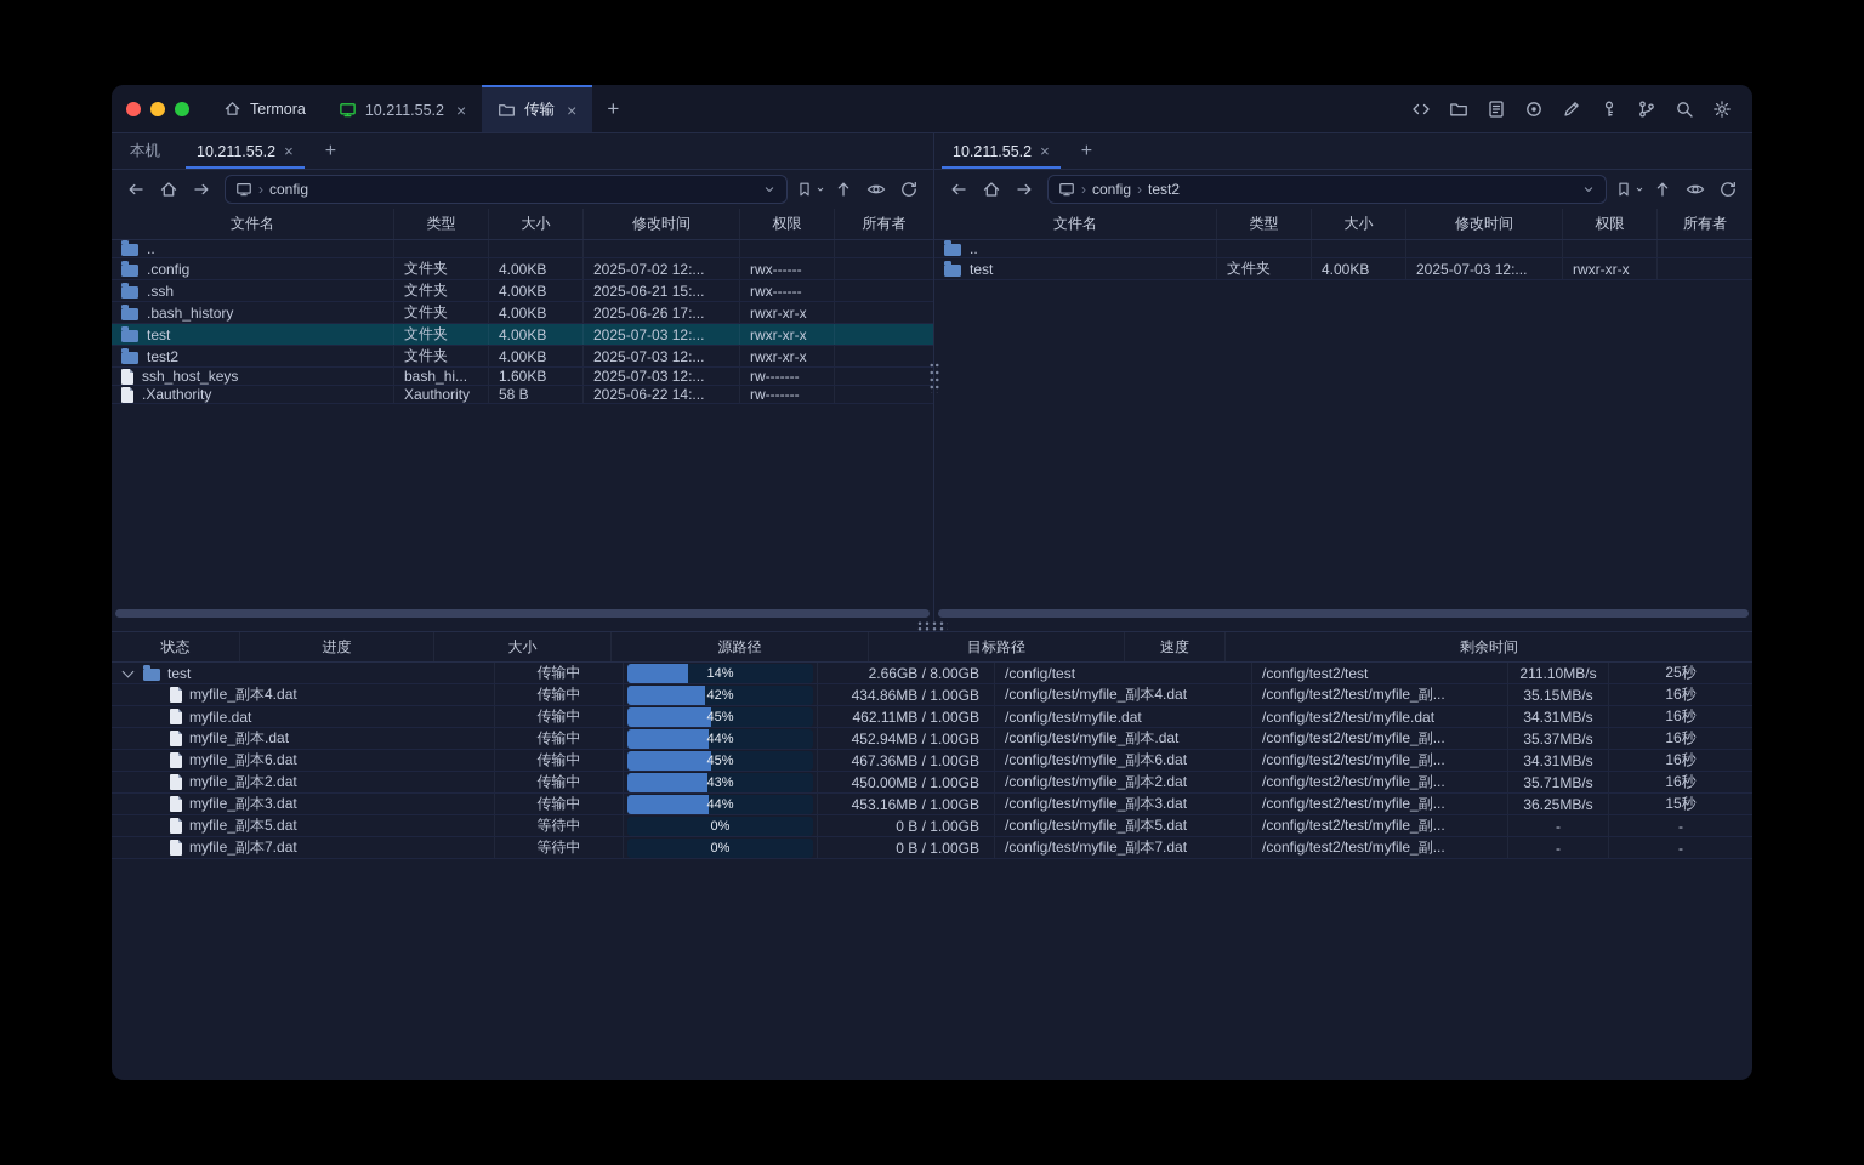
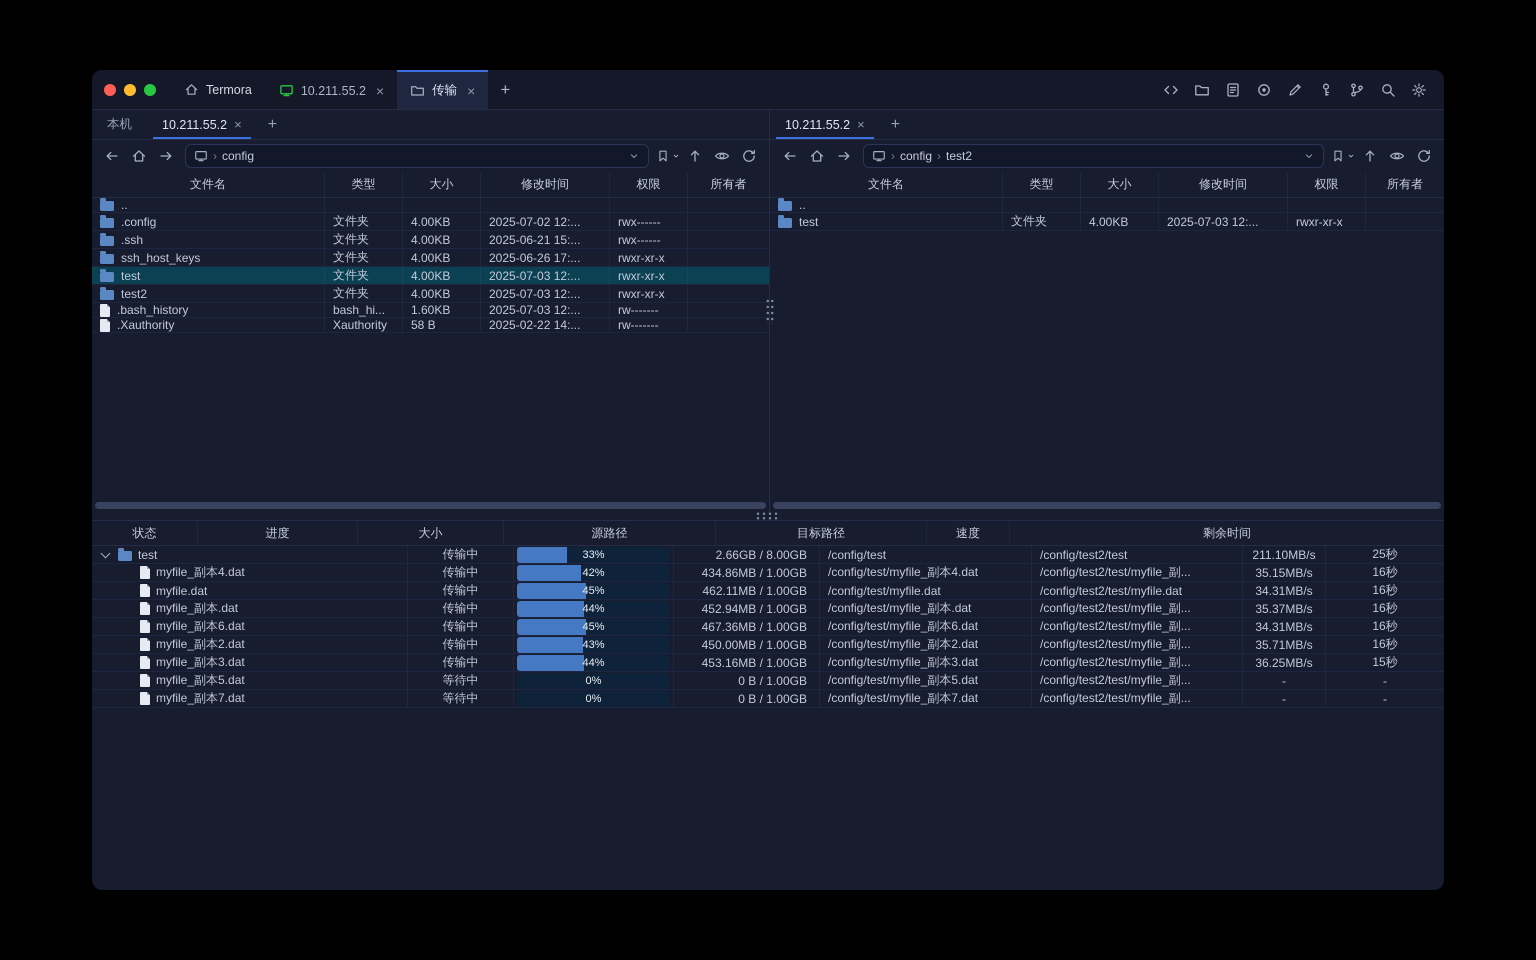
  Termora
  10.211.55.2
  ×
  传输
  ×
  +
  本机
  10.211.55.2
  ×
  +
  ›
  config
  文件名
  类型
  大小
  修改时间
  权限
  所有者
  ..
  .config
  文件夹
  4.00KB
  2025-07-02 12:...
  rwx------
  .ssh
  文件夹
  4.00KB
  2025-06-21 15:...
  rwx------
- .bash_history
+ ssh_host_keys
  文件夹
  4.00KB
  2025-06-26 17:...
  rwxr-xr-x
  test
  文件夹
  4.00KB
  2025-07-03 12:...
  rwxr-xr-x
  test2
  文件夹
  4.00KB
  2025-07-03 12:...
  rwxr-xr-x
- ssh_host_keys
+ .bash_history
  bash_hi...
  1.60KB
  2025-07-03 12:...
  rw-------
  .Xauthority
  Xauthority
  58 B
- 2025-06-22 14:...
+ 2025-02-22 14:...
  rw-------
  10.211.55.2
  ×
  +
  ›
  config
  ›
  test2
  文件名
  类型
  大小
  修改时间
  权限
  所有者
  ..
  test
  文件夹
  4.00KB
  2025-07-03 12:...
  rwxr-xr-x
  状态
  进度
  大小
  源路径
  目标路径
  速度
  剩余时间
  test
  传输中
- 14%
+ 33%
  2.66GB / 8.00GB
  /config/test
  /config/test2/test
  211.10MB/s
  25秒
  myfile_副本4.dat
  传输中
  42%
  434.86MB / 1.00GB
  /config/test/myfile_副本4.dat
  /config/test2/test/myfile_副...
  35.15MB/s
  16秒
  myfile.dat
  传输中
  45%
  462.11MB / 1.00GB
  /config/test/myfile.dat
  /config/test2/test/myfile.dat
  34.31MB/s
  16秒
  myfile_副本.dat
  传输中
  44%
  452.94MB / 1.00GB
  /config/test/myfile_副本.dat
  /config/test2/test/myfile_副...
  35.37MB/s
  16秒
  myfile_副本6.dat
  传输中
  45%
  467.36MB / 1.00GB
  /config/test/myfile_副本6.dat
  /config/test2/test/myfile_副...
  34.31MB/s
  16秒
  myfile_副本2.dat
  传输中
  43%
  450.00MB / 1.00GB
  /config/test/myfile_副本2.dat
  /config/test2/test/myfile_副...
  35.71MB/s
  16秒
  myfile_副本3.dat
  传输中
  44%
  453.16MB / 1.00GB
  /config/test/myfile_副本3.dat
  /config/test2/test/myfile_副...
  36.25MB/s
  15秒
  myfile_副本5.dat
  等待中
  0%
  0 B / 1.00GB
  /config/test/myfile_副本5.dat
  /config/test2/test/myfile_副...
  -
  -
  myfile_副本7.dat
  等待中
  0%
  0 B / 1.00GB
  /config/test/myfile_副本7.dat
  /config/test2/test/myfile_副...
  -
  -
